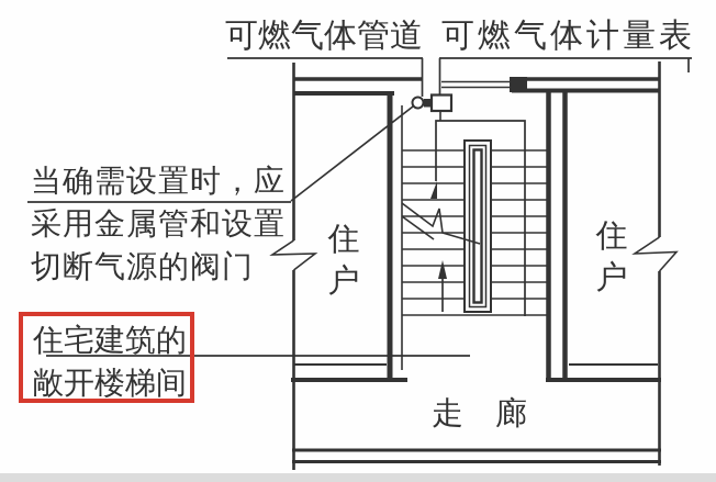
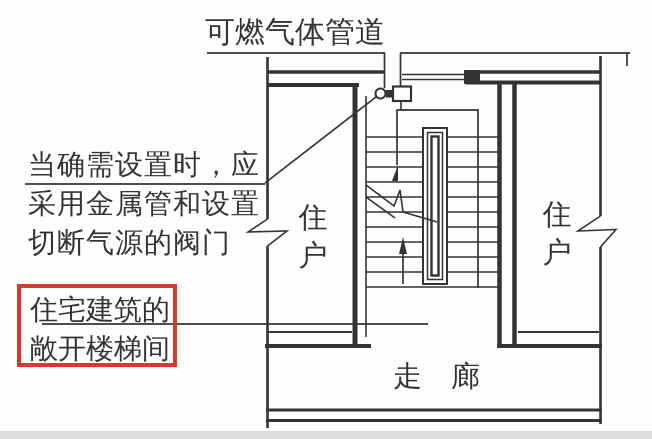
  可燃气体管道
- 可燃气体计量表
  当确需设置时，应
  采用金属管和设置
  切断气源的阀门
  住宅建筑的
  敞开楼梯间
  住
  户
  住
  户
  走廊
